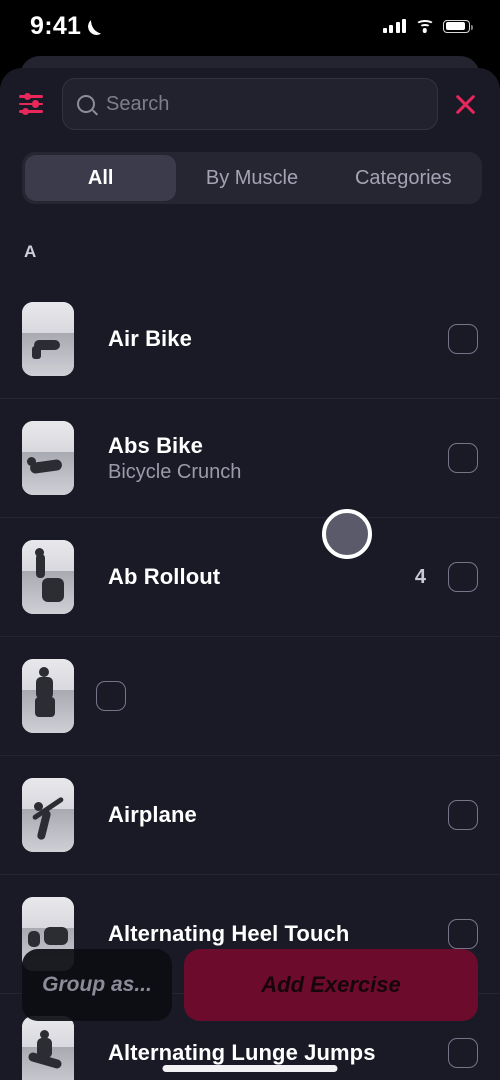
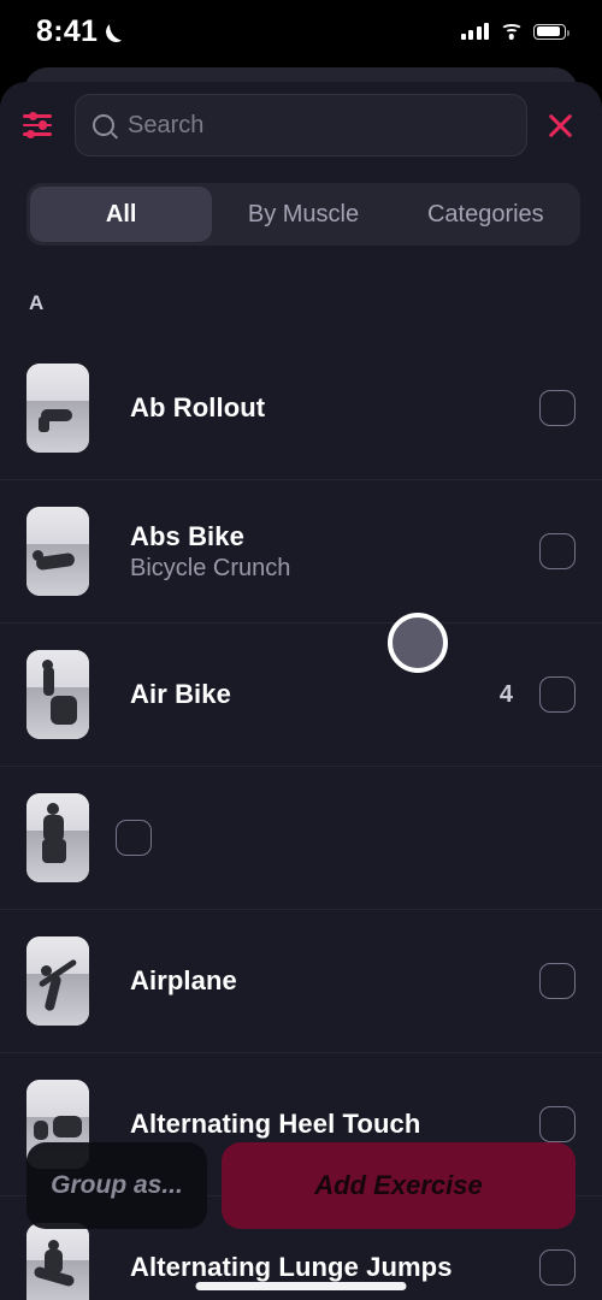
- 9:41
+ 8:41
  Search
  All
  By Muscle
  Categories
  A
- Air Bike
+ Ab Rollout
  Abs Bike
  Bicycle Crunch
- Ab Rollout
+ Air Bike
  4
  Airplane
  Alternating Heel Touch
  Alternating Lunge Jumps
  Group as...
  Add Exercise
